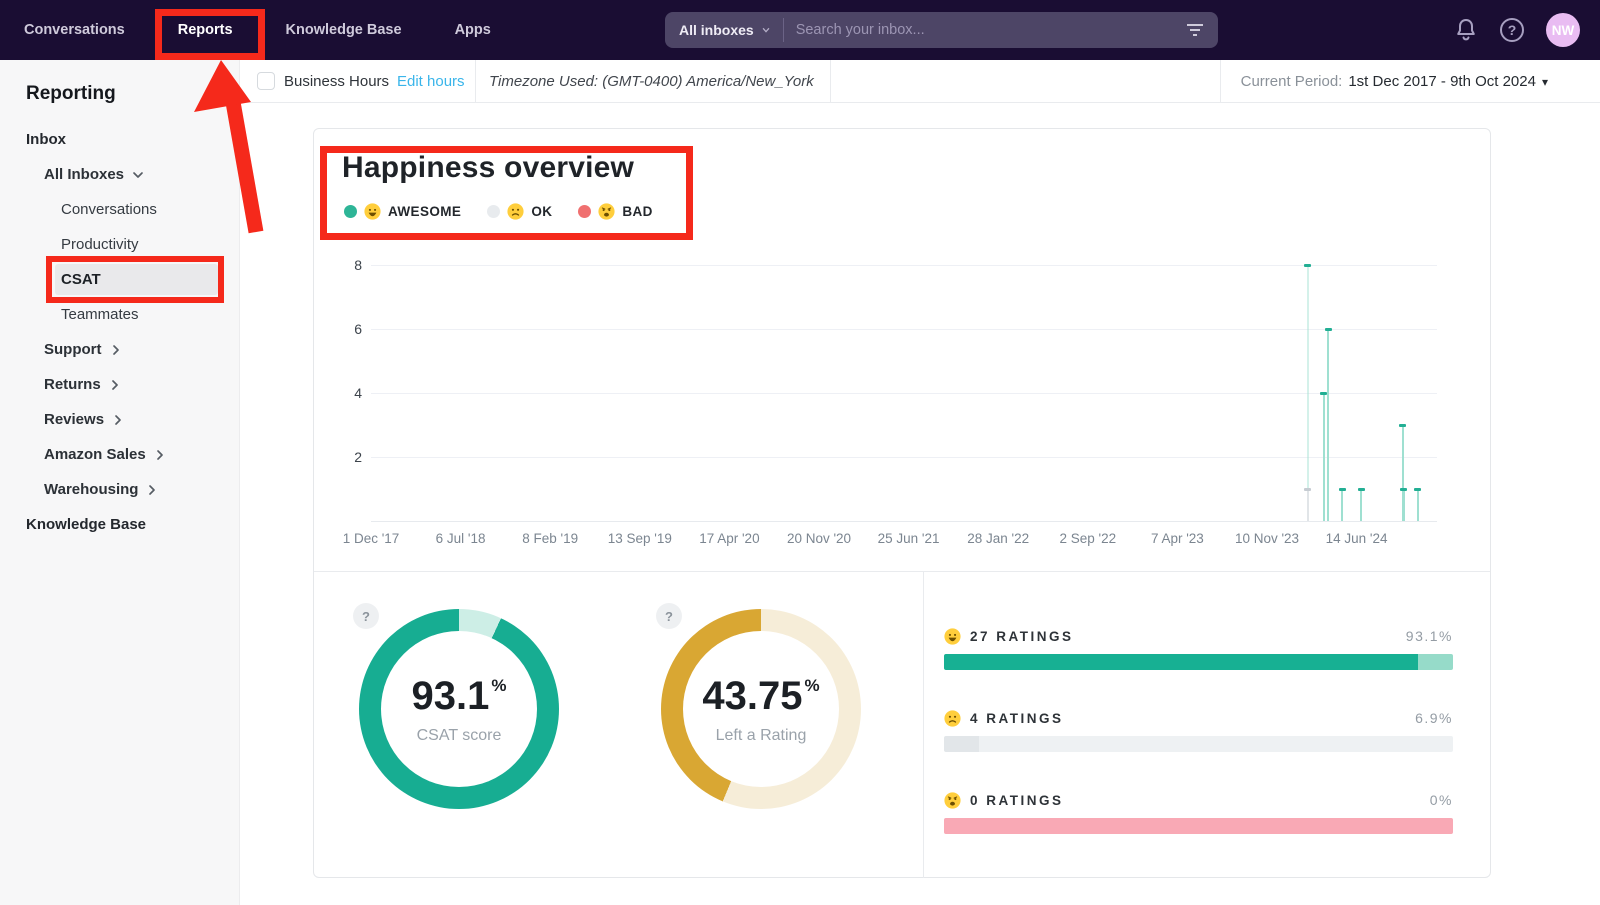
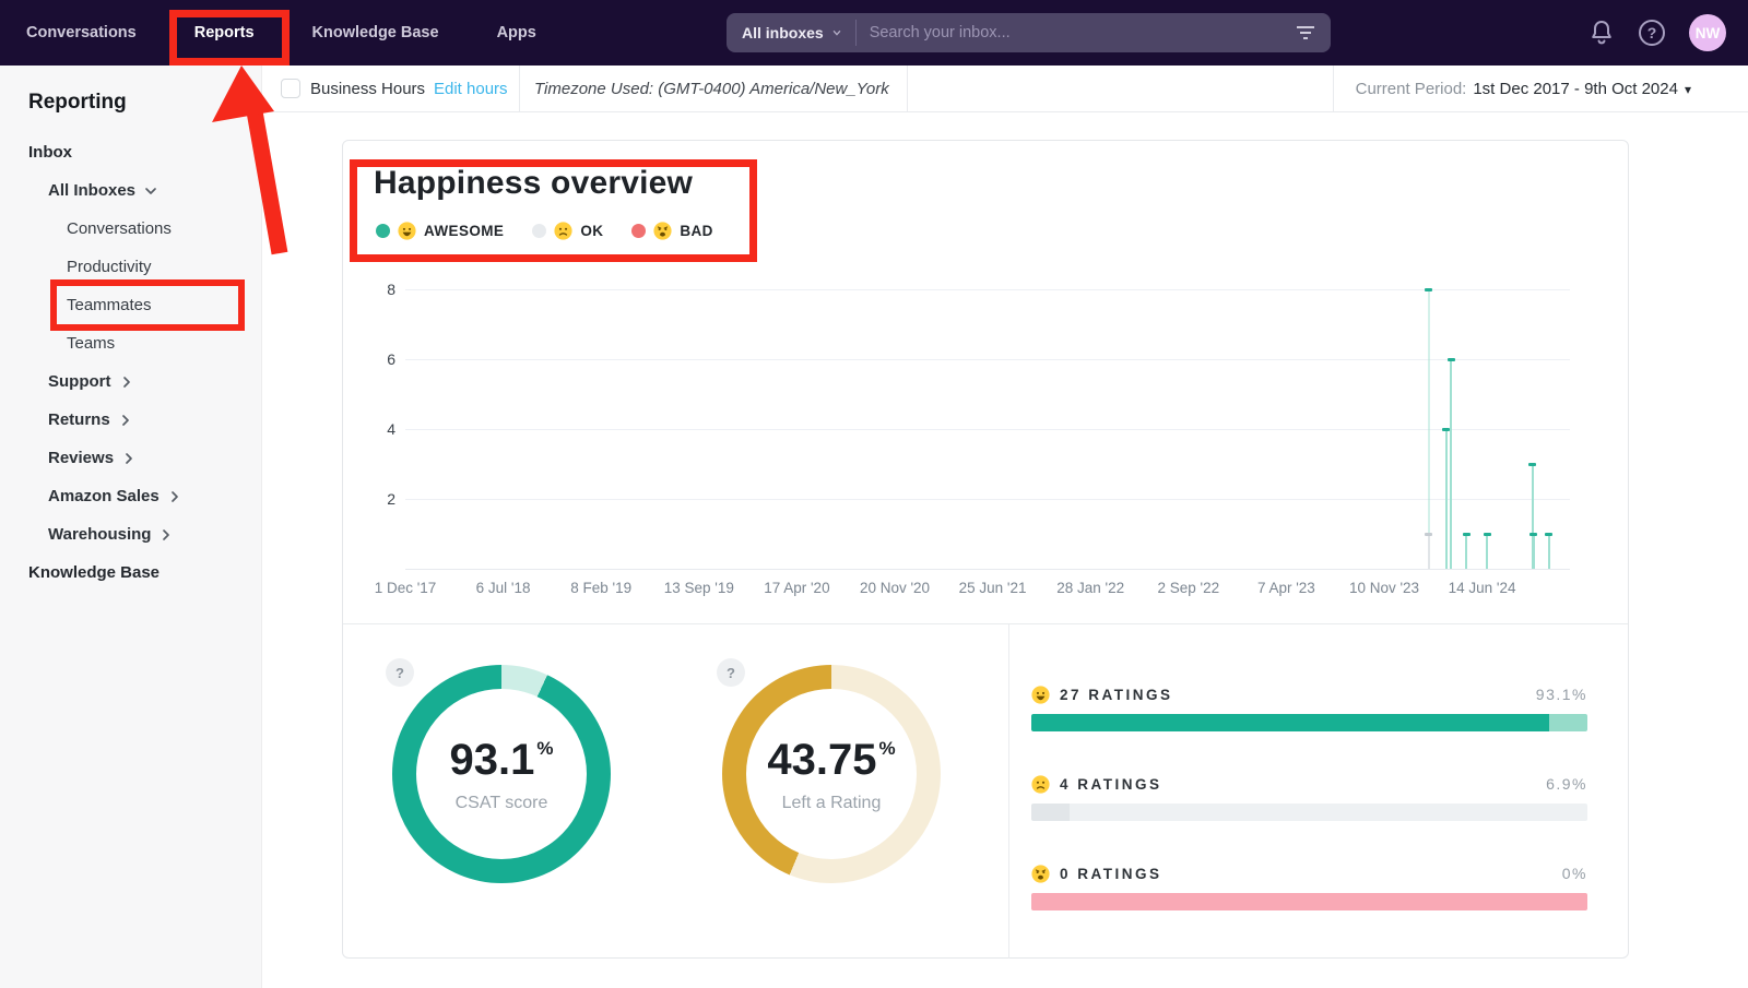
  Conversations
  Reports
  Knowledge Base
  Apps
  All inboxes
  Search your inbox...
  ?
  NW
  Business Hours
  Edit hours
  Timezone Used: (GMT-0400) America/New_York
  Current Period:
  1st Dec 2017 - 9th Oct 2024
  ▾
  Reporting
  Inbox
  All Inboxes
  Conversations
  Productivity
- CSAT
  Teammates
+ Teams
  Support
  Returns
  Reviews
  Amazon Sales
  Warehousing
  Knowledge Base
  Happiness overview
  AWESOME
  OK
  BAD
  8
  6
  4
  2
  1 Dec '17
  6 Jul '18
  8 Feb '19
  13 Sep '19
  17 Apr '20
  20 Nov '20
  25 Jun '21
  28 Jan '22
  2 Sep '22
  7 Apr '23
  10 Nov '23
  14 Jun '24
  ?
  93.1%
  CSAT score
  ?
  43.75%
  Left a Rating
  27 RATINGS
  93.1%
  4 RATINGS
  6.9%
  0 RATINGS
  0%
